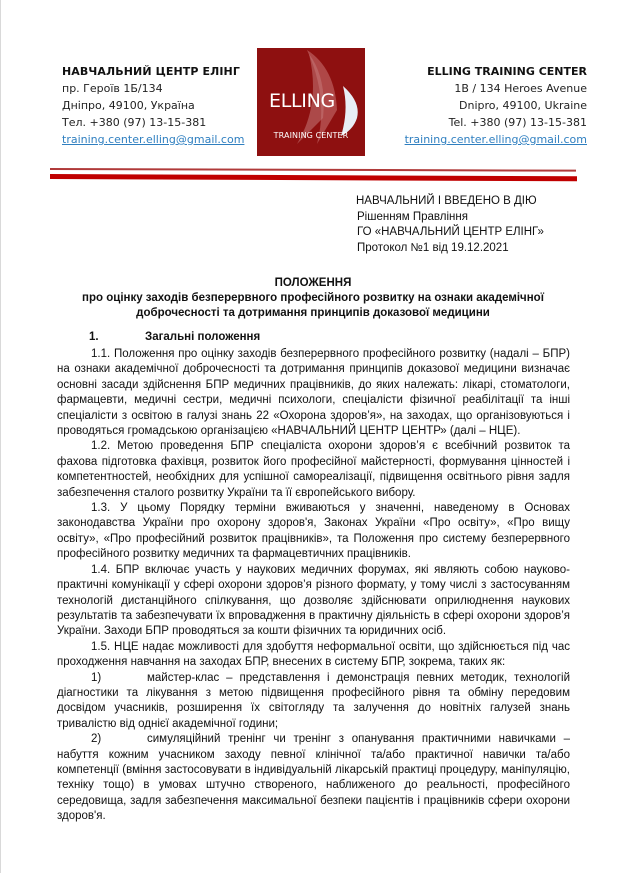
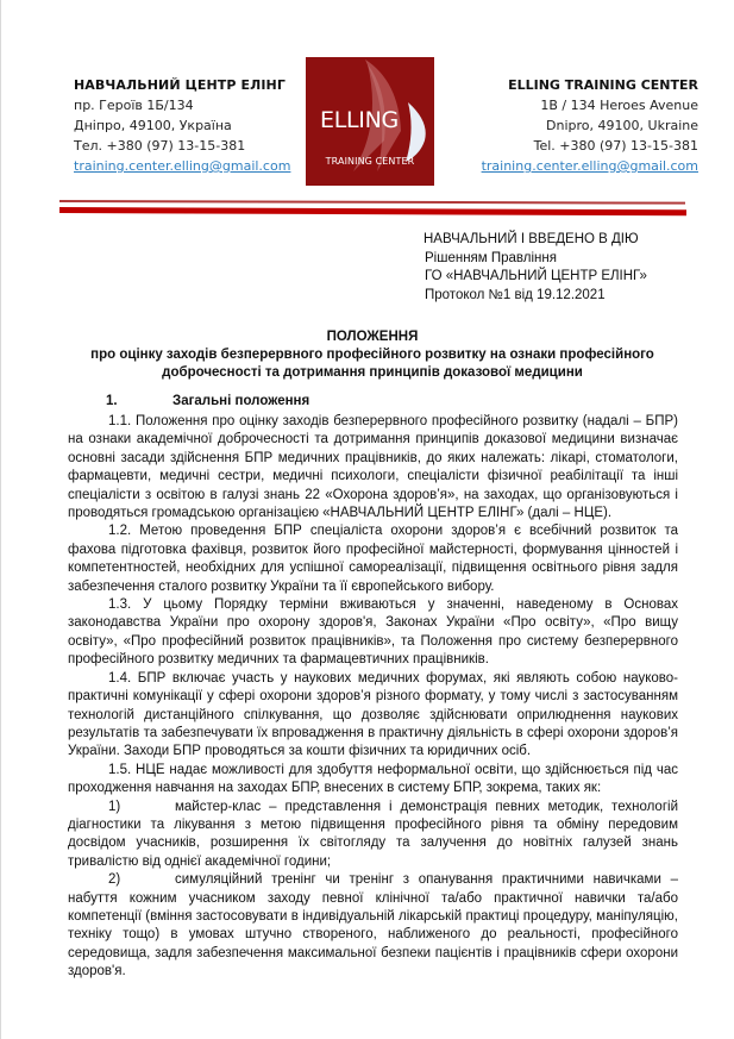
  НАВЧАЛЬНИЙ ЦЕНТР ЕЛІНГ
  пр. Героїв 1Б/134
  Дніпро, 49100, Україна
  Тел. +380 (97) 13-15-381
  training.center.elling@gmail.com
  ELLING
  TRAINING CENTER
  ELLING TRAINING CENTER
  1B / 134 Heroes Avenue
  Dnipro, 49100, Ukraine
  Tel. +380 (97) 13-15-381
  training.center.elling@gmail.com
  НАВЧАЛЬНИЙ І ВВЕДЕНО В ДІЮ
  Рішенням Правління
  ГО «НАВЧАЛЬНИЙ ЦЕНТР ЕЛІНГ»
  Протокол №1 від 19.12.2021
  ПОЛОЖЕННЯ
- про оцінку заходів безперервного професійного розвитку на ознаки академічної
+ про оцінку заходів безперервного професійного розвитку на ознаки професійного
  доброчесності та дотримання принципів доказової медицини
  1. Загальні положення
- 1.1. Положення про оцінку заходів безперервного професійного розвитку (надалі – БПР) на ознаки академічної доброчесності та дотримання принципів доказової медицини визначає основні засади здійснення БПР медичних працівників, до яких належать: лікарі, стоматологи, фармацевти, медичні сестри, медичні психологи, спеціалісти фізичної реабілітації та інші спеціалісти з освітою в галузі знань 22 «Охорона здоров’я», на заходах, що організовуються і проводяться громадською організацією «НАВЧАЛЬНИЙ ЦЕНТР ЦЕНТР» (далі – НЦЕ).
+ 1.1. Положення про оцінку заходів безперервного професійного розвитку (надалі – БПР) на ознаки академічної доброчесності та дотримання принципів доказової медицини визначає основні засади здійснення БПР медичних працівників, до яких належать: лікарі, стоматологи, фармацевти, медичні сестри, медичні психологи, спеціалісти фізичної реабілітації та інші спеціалісти з освітою в галузі знань 22 «Охорона здоров’я», на заходах, що організовуються і проводяться громадською організацією «НАВЧАЛЬНИЙ ЦЕНТР ЕЛІНГ» (далі – НЦЕ).
  1.2. Метою проведення БПР спеціаліста охорони здоров’я є всебічний розвиток та фахова підготовка фахівця, розвиток його професійної майстерності, формування цінностей і компетентностей, необхідних для успішної самореалізації, підвищення освітнього рівня задля забезпечення сталого розвитку України та її європейського вибору.
  1.3. У цьому Порядку терміни вживаються у значенні, наведеному в Основах законодавства України про охорону здоров'я, Законах України «Про освіту», «Про вищу освіту», «Про професійний розвиток працівників», та Положення про систему безперервного професійного розвитку медичних та фармацевтичних працівників.
  1.4. БПР включає участь у наукових медичних форумах, які являють собою науково-практичні комунікації у сфері охорони здоров’я різного формату, у тому числі з застосуванням технологій дистанційного спілкування, що дозволяє здійснювати оприлюднення наукових результатів та забезпечувати їх впровадження в практичну діяльність в сфері охорони здоров’я України. Заходи БПР проводяться за кошти фізичних та юридичних осіб.
  1.5. НЦЕ надає можливості для здобуття неформальної освіти, що здійснюється під час проходження навчання на заходах БПР, внесених в систему БПР, зокрема, таких як:
  1) майстер-клас – представлення і демонстрація певних методик, технологій діагностики та лікування з метою підвищення професійного рівня та обміну передовим досвідом учасників, розширення їх світогляду та залучення до новітніх галузей знань тривалістю від однієї академічної години;
  2) симуляційний тренінг чи тренінг з опанування практичними навичками – набуття кожним учасником заходу певної клінічної та/або практичної навички та/або компетенції (вміння застосовувати в індивідуальній лікарській практиці процедуру, маніпуляцію, техніку тощо) в умовах штучно створеного, наближеного до реальності, професійного середовища, задля забезпечення максимальної безпеки пацієнтів і працівників сфери охорони здоров'я.
